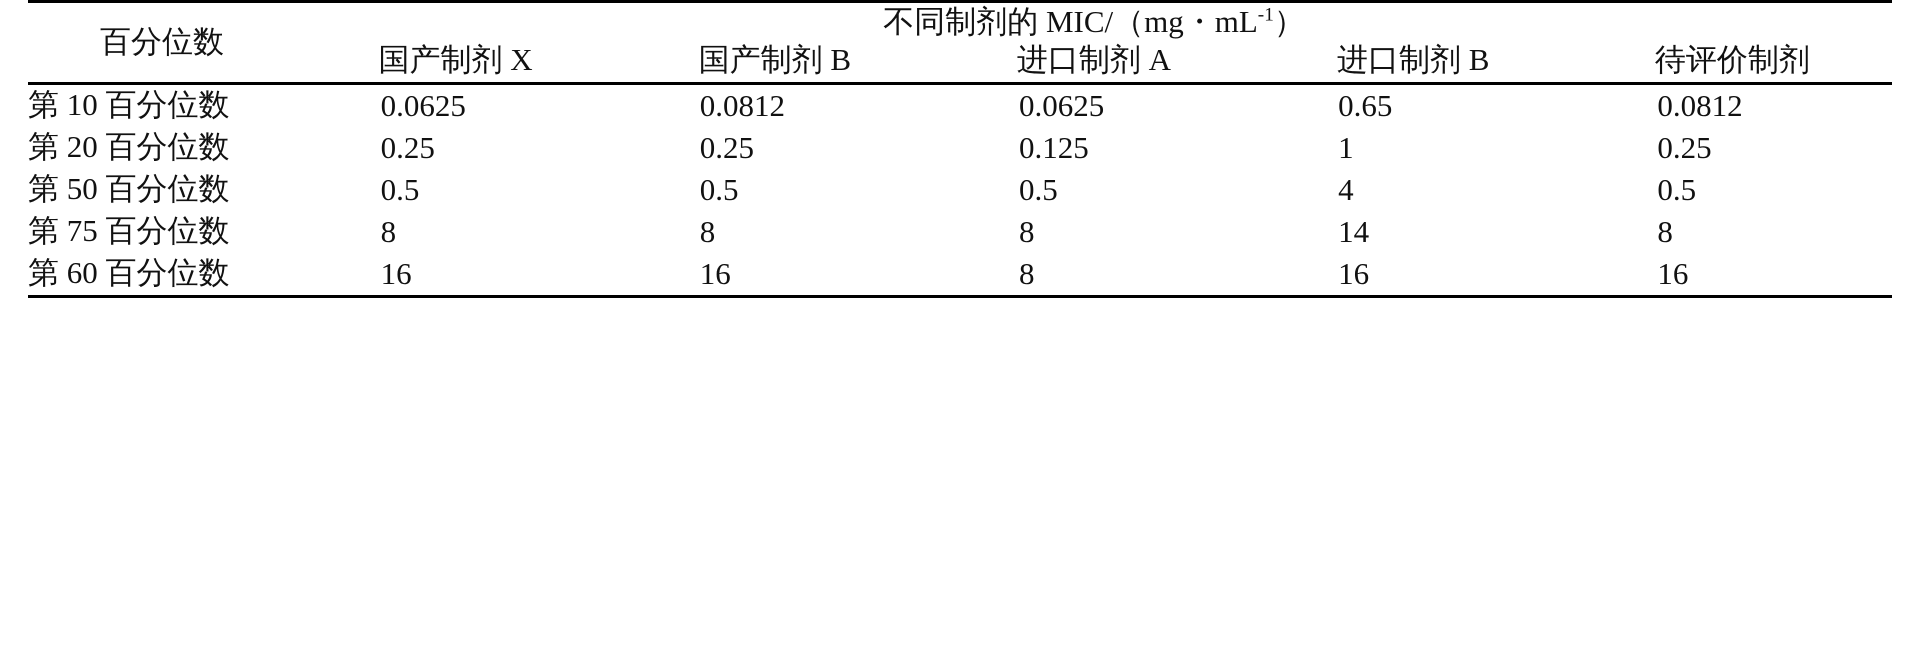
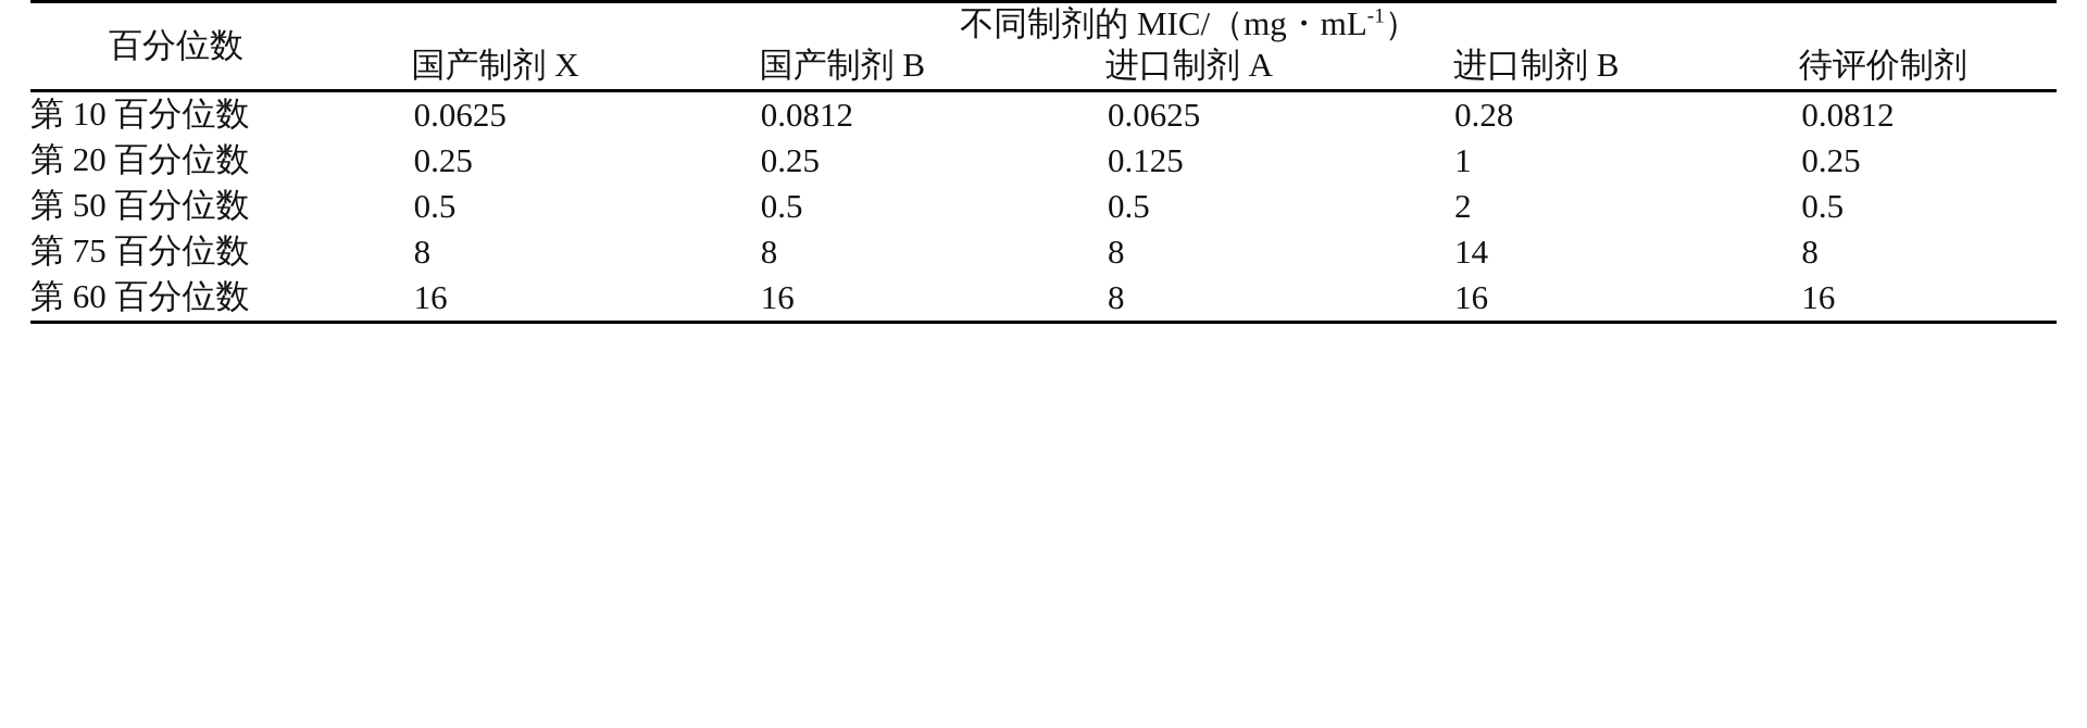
  百分位数	不同制剂的 MIC/（mg・mL-1）
  国产制剂 X	国产制剂 B	进口制剂 A	进口制剂 B	待评价制剂
- 第 10 百分位数	0.0625	0.0812	0.0625	0.65	0.0812
+ 第 10 百分位数	0.0625	0.0812	0.0625	0.28	0.0812
  第 20 百分位数	0.25	0.25	0.125	1	0.25
- 第 50 百分位数	0.5	0.5	0.5	4	0.5
+ 第 50 百分位数	0.5	0.5	0.5	2	0.5
  第 75 百分位数	8	8	8	14	8
  第 60 百分位数	16	16	8	16	16
